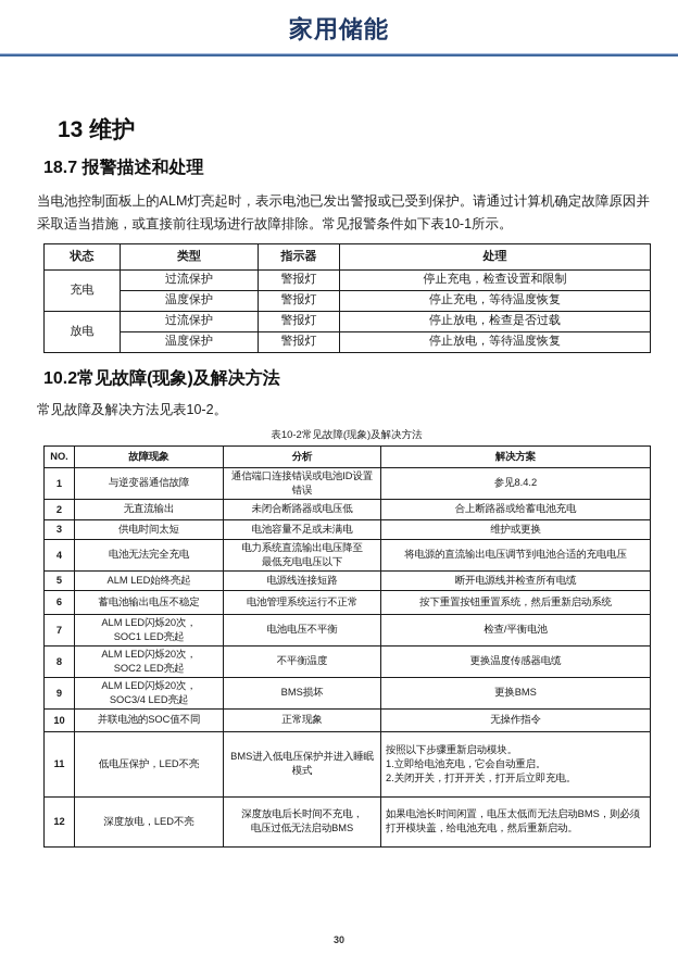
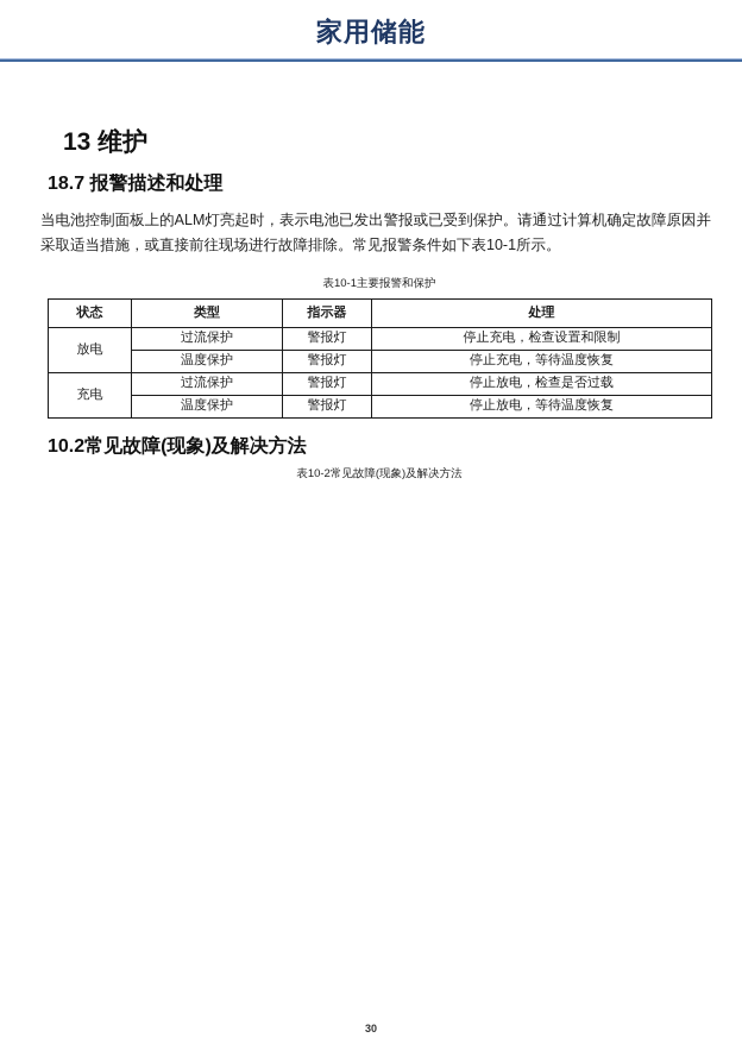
  家用储能
  13 维护
  18.7 报警描述和处理
  当电池控制面板上的ALM灯亮起时，表示电池已发出警报或已受到保护。请通过计算机确定故障原因并采取适当措施，或直接前往现场进行故障排除。常见报警条件如下表10-1所示。
+ 表10-1主要报警和保护
  状态	类型	指示器	处理
- 充电	过流保护	警报灯	停止充电，检查设置和限制
+ 放电	过流保护	警报灯	停止充电，检查设置和限制
  温度保护	警报灯	停止充电，等待温度恢复
- 放电	过流保护	警报灯	停止放电，检查是否过载
+ 充电	过流保护	警报灯	停止放电，检查是否过载
  温度保护	警报灯	停止放电，等待温度恢复
  10.2常见故障(现象)及解决方法
- 常见故障及解决方法见表10-2。
  表10-2常见故障(现象)及解决方法
- NO.	故障现象	分析	解决方案
- 1	与逆变器通信故障	通信端口连接错误或电池ID设置错误	参见8.4.2
- 2	无直流输出	未闭合断路器或电压低	合上断路器或给蓄电池充电
- 3	供电时间太短	电池容量不足或未满电	维护或更换
- 4	电池无法完全充电	电力系统直流输出电压降至 最低充电电压以下	将电源的直流输出电压调节到电池合适的充电电压
- 5	ALM LED始终亮起	电源线连接短路	断开电源线并检查所有电缆
- 6	蓄电池输出电压不稳定	电池管理系统运行不正常	按下重置按钮重置系统，然后重新启动系统
- 7	ALM LED闪烁20次， SOC1 LED亮起	电池电压不平衡	检查/平衡电池
- 8	ALM LED闪烁20次， SOC2 LED亮起	不平衡温度	更换温度传感器电缆
- 9	ALM LED闪烁20次， SOC3/4 LED亮起	BMS损坏	更换BMS
- 10	并联电池的SOC值不同	正常现象	无操作指令
- 11	低电压保护，LED不亮	BMS进入低电压保护并进入睡眠模式	按照以下步骤重新启动模块。 1.立即给电池充电，它会自动重启。 2.关闭开关，打开开关，打开后立即充电。
- 12	深度放电，LED不亮	深度放电后长时间不充电， 电压过低无法启动BMS	如果电池长时间闲置，电压太低而无法启动BMS，则必须打开模块盖，给电池充电，然后重新启动。
  30
